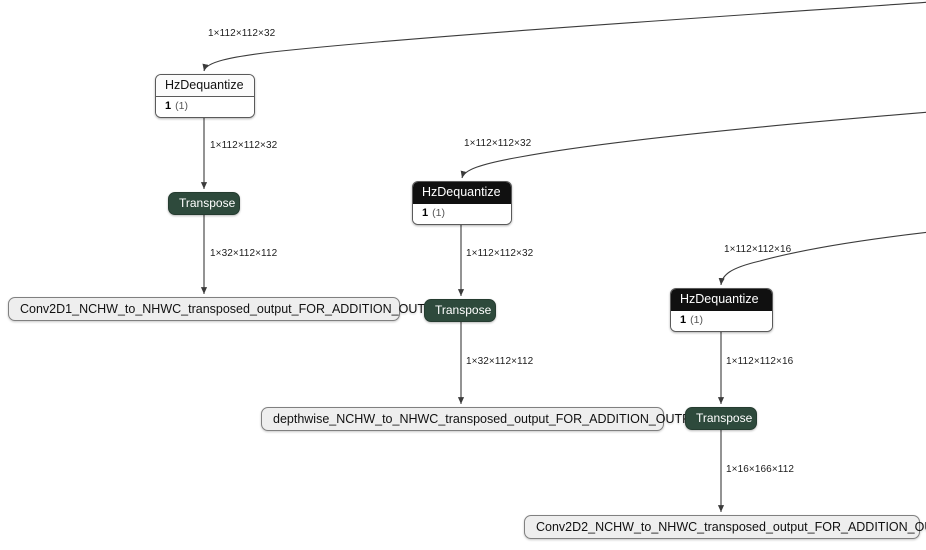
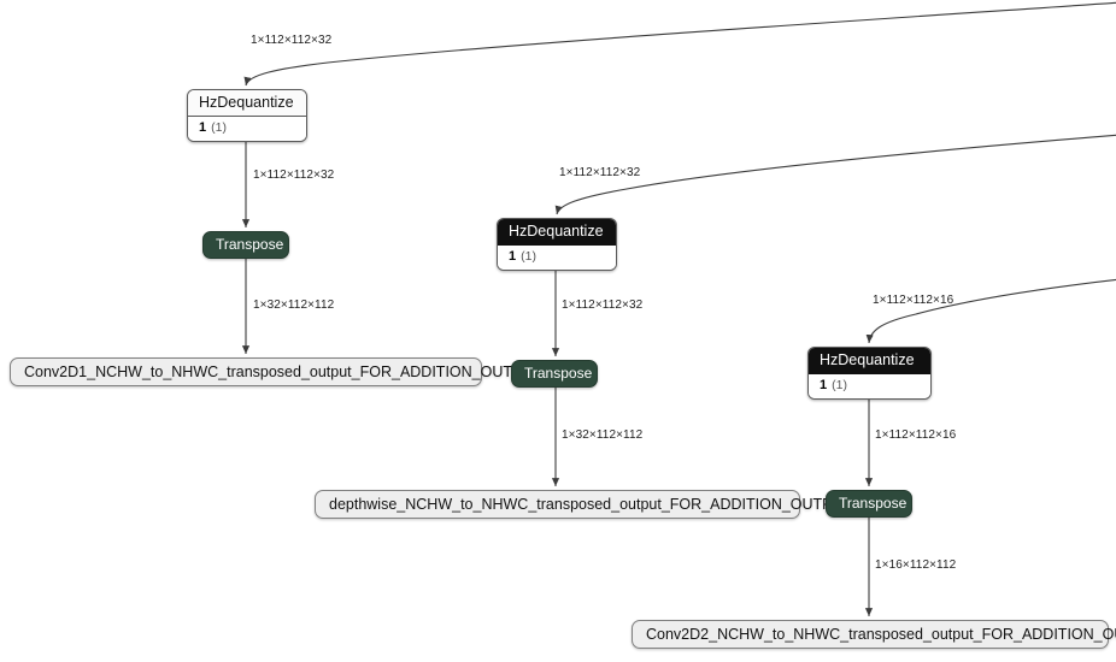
  HzDequantize
  1 (1)
  Transpose
  Conv2D1_NCHW_to_NHWC_transposed_output_FOR_ADDITION_OUT
  HzDequantize
  1 (1)
  Transpose
  depthwise_NCHW_to_NHWC_transposed_output_FOR_ADDITION_OUT
  HzDequantize
  1 (1)
  Transpose
  Conv2D2_NCHW_to_NHWC_transposed_output_FOR_ADDITION_O
  1×112×112×32
  1×112×112×32
  1×32×112×112
  1×112×112×32
  1×112×112×32
  1×32×112×112
  1×112×112×16
  1×112×112×16
- 1×16×166×112
+ 1×16×112×112
